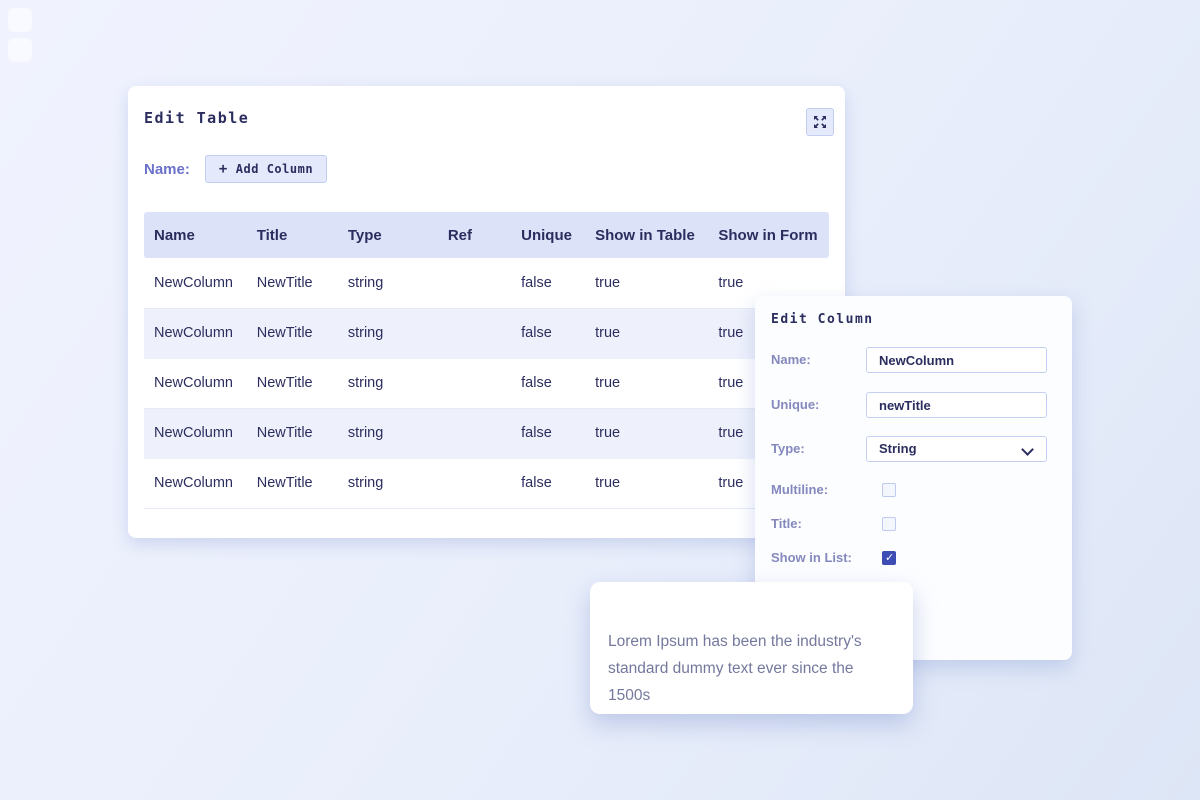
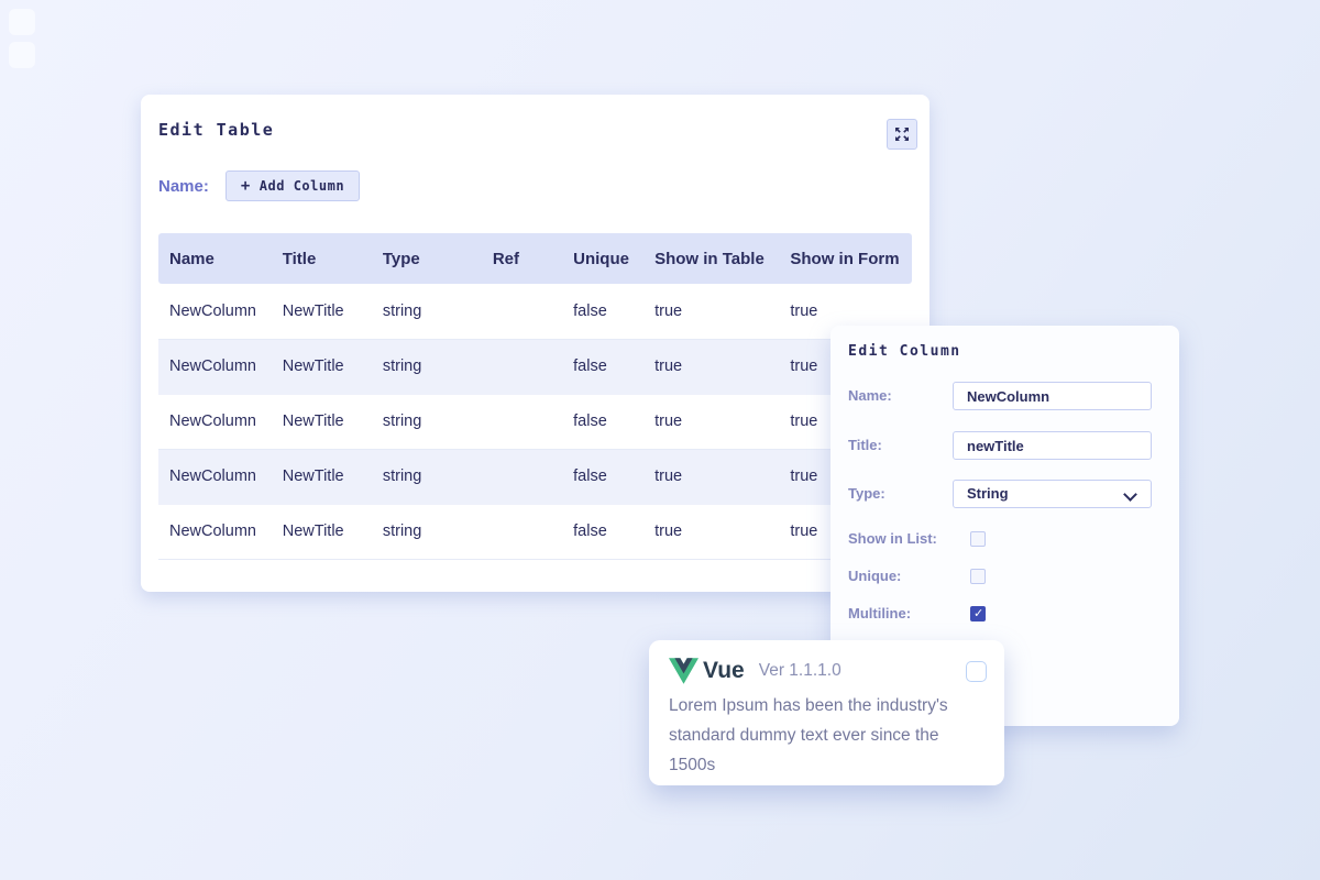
  Edit Table
  Name:
  +
  Add Column
  Name	Title	Type	Ref	Unique	Show in Table	Show in Form
  NewColumn	NewTitle	string		false	true	true
  NewColumn	NewTitle	string		false	true	true
  NewColumn	NewTitle	string		false	true	true
  NewColumn	NewTitle	string		false	true	true
  NewColumn	NewTitle	string		false	true	true
  Edit Column
  Name:
  NewColumn
- Unique:
+ Title:
  newTitle
  Type:
  String
- Multiline:
+ Show in List:
- Title:
+ Unique:
- Show in List:
+ Multiline:
+ Vue
+ Ver 1.1.1.0
  Lorem Ipsum has been the industry's standard dummy text ever since the 1500s
